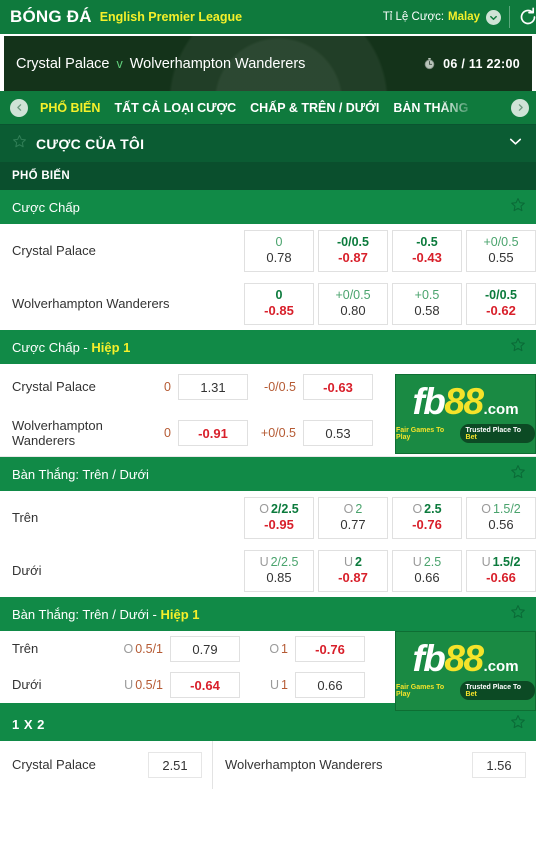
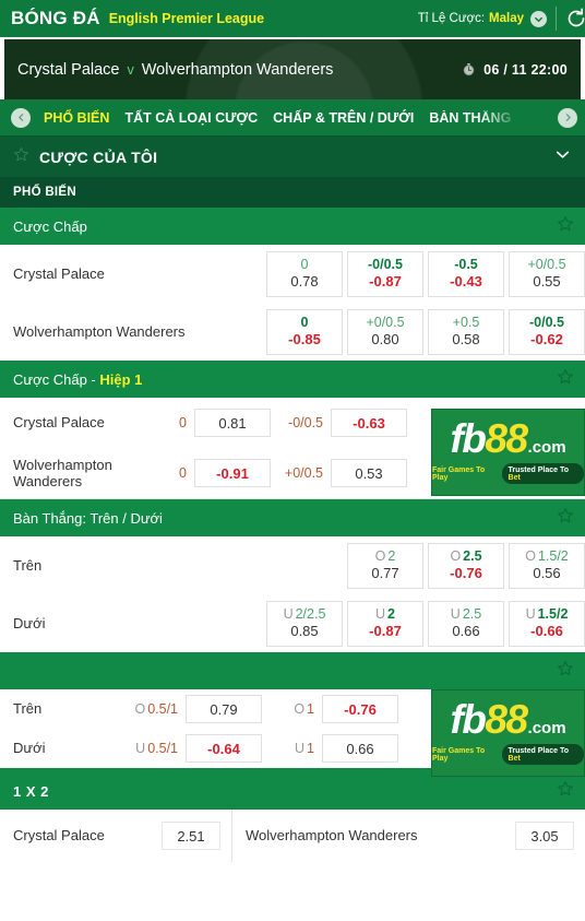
  BÓNG ĐÁ
  English Premier League
  Tỉ Lệ Cược:
  Malay
  Crystal Palace
  v
  Wolverhampton Wanderers
  06 / 11 22:00
  PHỔ BIẾN
  TẤT CẢ LOẠI CƯỢC
  CHẤP & TRÊN / DƯỚI
  BÀN THẮNG
  CƯỢC CỦA TÔI
  PHỔ BIẾN
  Cược Chấp
  Crystal Palace
  0
  0.78
  -0/0.5
  -0.87
  -0.5
  -0.43
  +0/0.5
  0.55
  Wolverhampton Wanderers
  0
  -0.85
  +0/0.5
  0.80
  +0.5
  0.58
  -0/0.5
  -0.62
  Cược Chấp - Hiệp 1
  Crystal Palace
  0
- 1.31
+ 0.81
  -0/0.5
  -0.63
  Wolverhampton Wanderers
  0
  -0.91
  +0/0.5
  0.53
  fb
  88
  .com
  Bàn Thắng: Trên / Dưới
  Trên
- O 2/2.5
- -0.95
  O 2
  0.77
  O 2.5
  -0.76
  O 1.5/2
  0.56
  Dưới
  U 2/2.5
  0.85
  U 2
  -0.87
  U 2.5
  0.66
  U 1.5/2
  -0.66
- Bàn Thắng: Trên / Dưới - Hiệp 1
  Trên
  O 0.5/1
  0.79
  O 1
  -0.76
  Dưới
  U 0.5/1
  -0.64
  U 1
  0.66
  fb
  88
  .com
  1 X 2
  Crystal Palace
  2.51
  Wolverhampton Wanderers
- 1.56
+ 3.05
